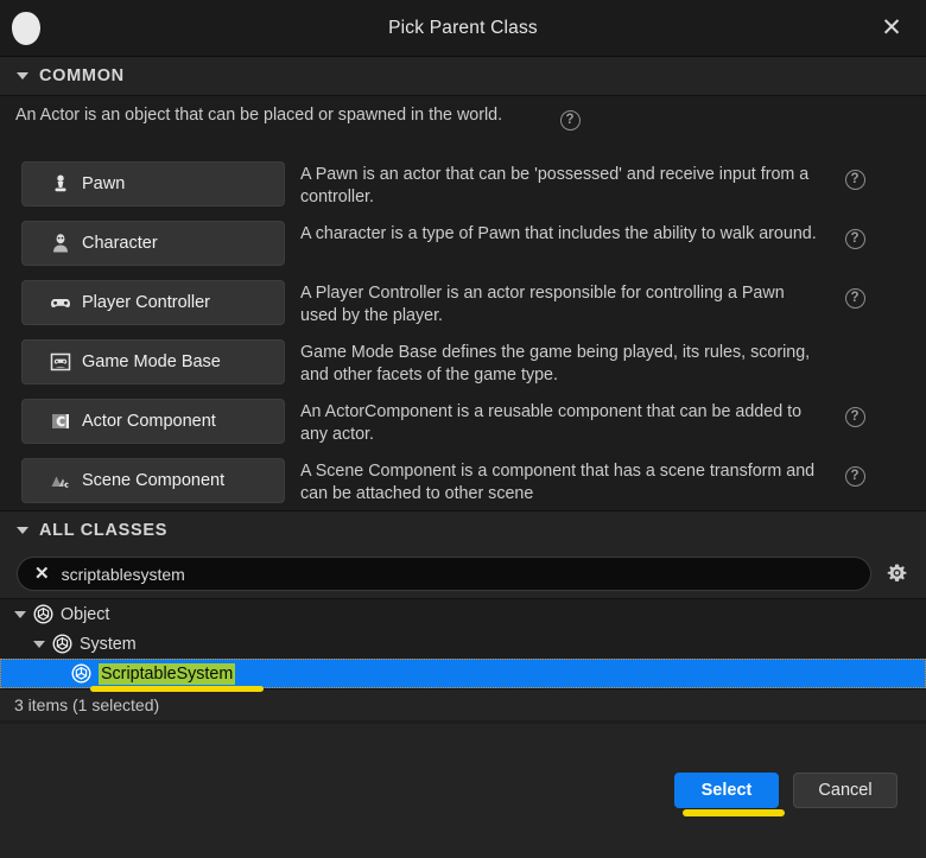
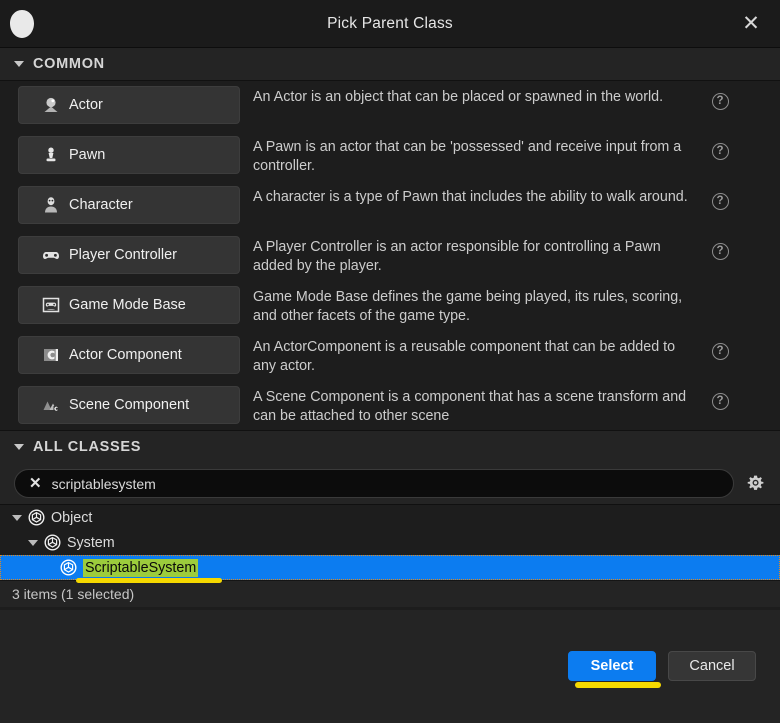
  Pick Parent Class
  ✕
  COMMON
+ Actor
  An Actor is an object that can be placed or spawned in the world.
  ?
  Pawn
  A Pawn is an actor that can be 'possessed' and receive input from a controller.
  ?
  Character
  A character is a type of Pawn that includes the ability to walk around.
  ?
  Player Controller
- A Player Controller is an actor responsible for controlling a Pawn used by the player.
+ A Player Controller is an actor responsible for controlling a Pawn added by the player.
  ?
  Game Mode Base
  Game Mode Base defines the game being played, its rules, scoring, and other facets of the game type.
  Actor Component
  An ActorComponent is a reusable component that can be added to any actor.
  ?
  Scene Component
  A Scene Component is a component that has a scene transform and can be attached to other scene
  ?
  ALL CLASSES
  ✕
  scriptablesystem
  Object
  System
  ScriptableSystem
  3 items (1 selected)
  Select
  Cancel
